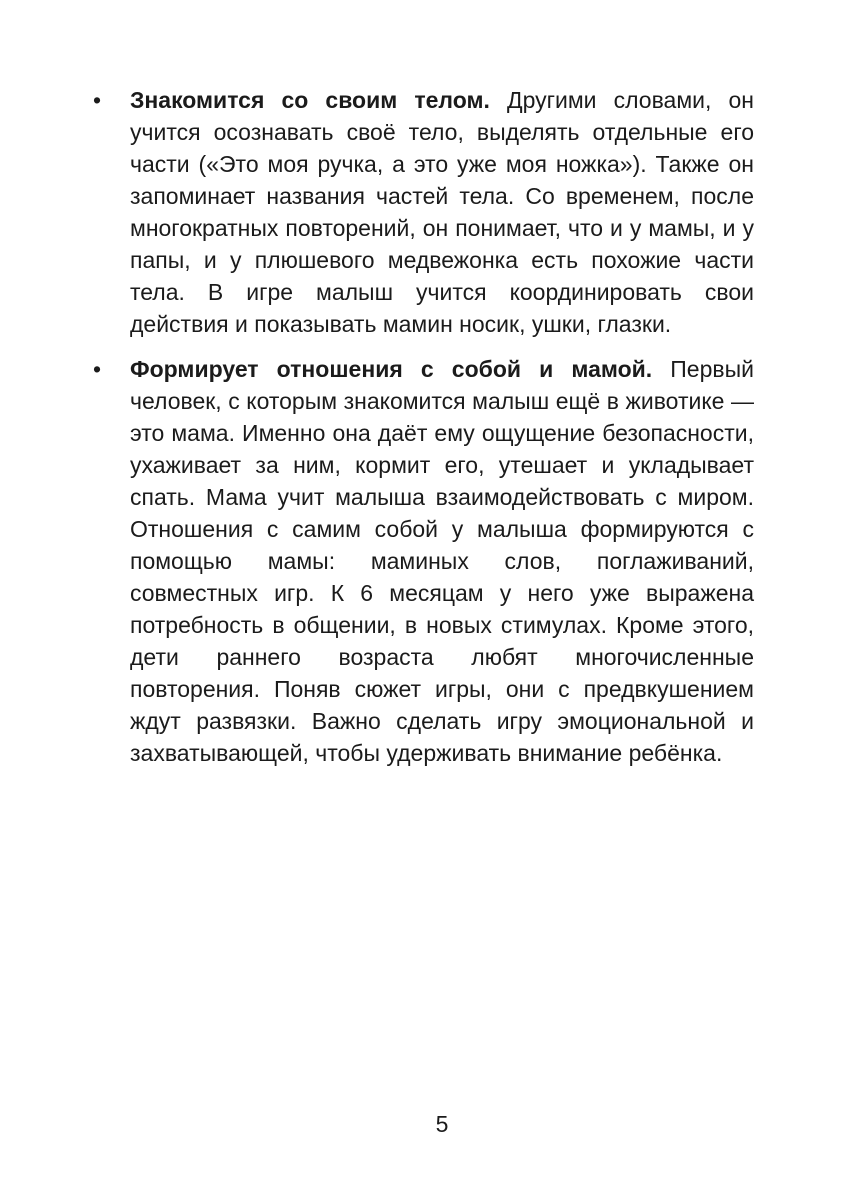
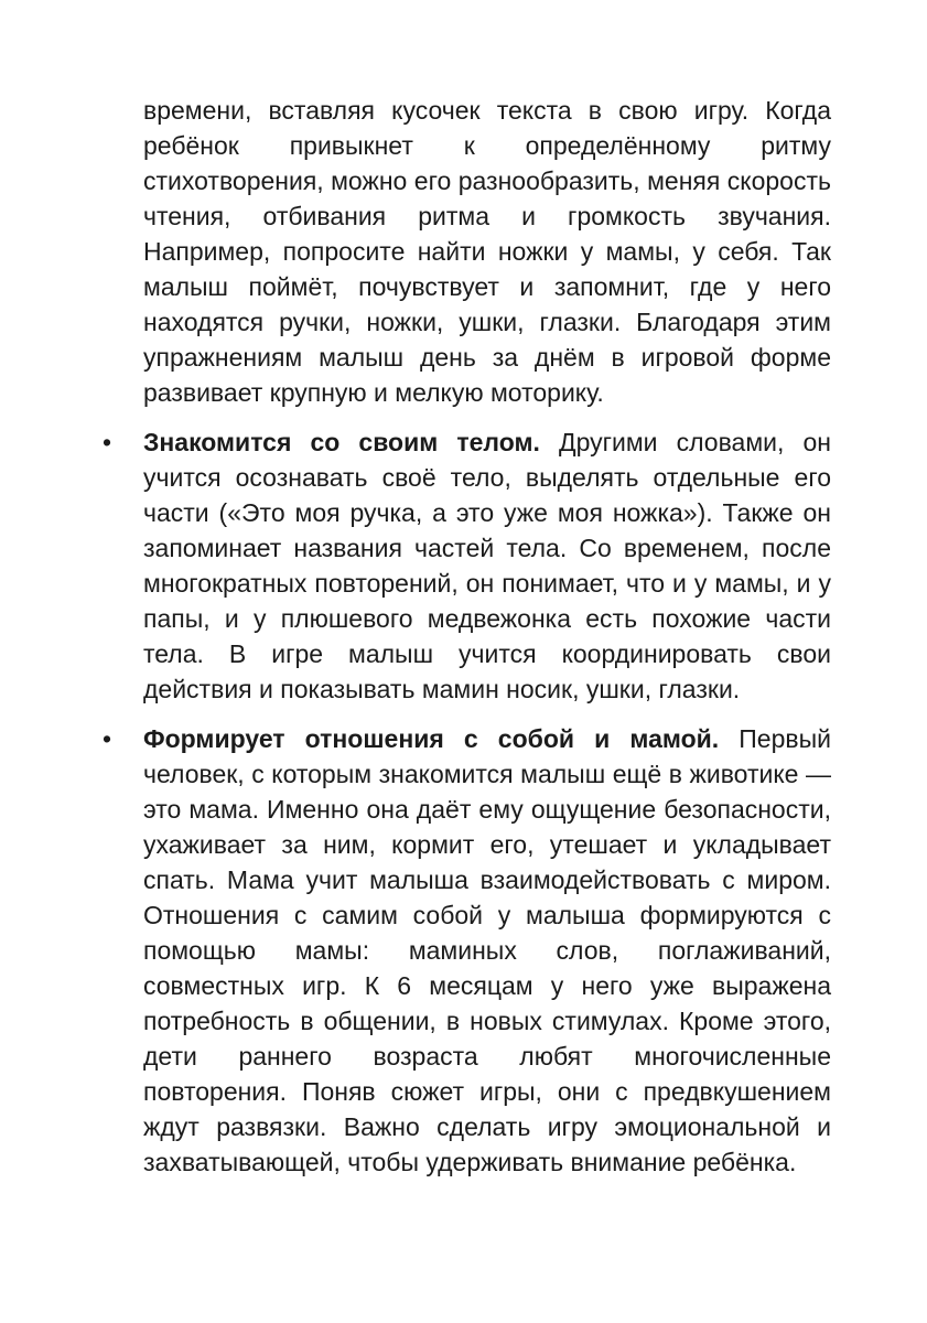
+ времени, вставляя кусочек текста в свою игру. Когда ребёнок привыкнет к определённому ритму стихотворения, можно его разнообразить, меняя скорость чтения, отбивания ритма и громкость звучания. Например, попросите найти ножки у мамы, у себя. Так малыш поймёт, почувствует и запомнит, где у него находятся ручки, ножки, ушки, глазки. Благодаря этим упражнениям малыш день за днём в игровой форме развивает крупную и мелкую моторику.
  •
  Знакомится со своим телом. Другими словами, он учится осознавать своё тело, выделять отдельные его части («Это моя ручка, а это уже моя ножка»). Также он запоминает названия частей тела. Со временем, после многократных повторений, он понимает, что и у мамы, и у папы, и у плюшевого медвежонка есть похожие части тела. В игре малыш учится координировать свои действия и показывать мамин носик, ушки, глазки.
  •
  Формирует отношения с собой и мамой. Первый человек, с которым знакомится малыш ещё в животике — это мама. Именно она даёт ему ощущение безопасности, ухаживает за ним, кормит его, утешает и укладывает спать. Мама учит малыша взаимодействовать с миром. Отношения с самим собой у малыша формируются с помощью мамы: маминых слов, поглаживаний, совместных игр. К 6 месяцам у него уже выражена потребность в общении, в новых стимулах. Кроме этого, дети раннего возраста любят многочисленные повторения. Поняв сюжет игры, они с предвкушением ждут развязки. Важно сделать игру эмоциональной и захватывающей, чтобы удерживать внимание ребёнка.
- 5
